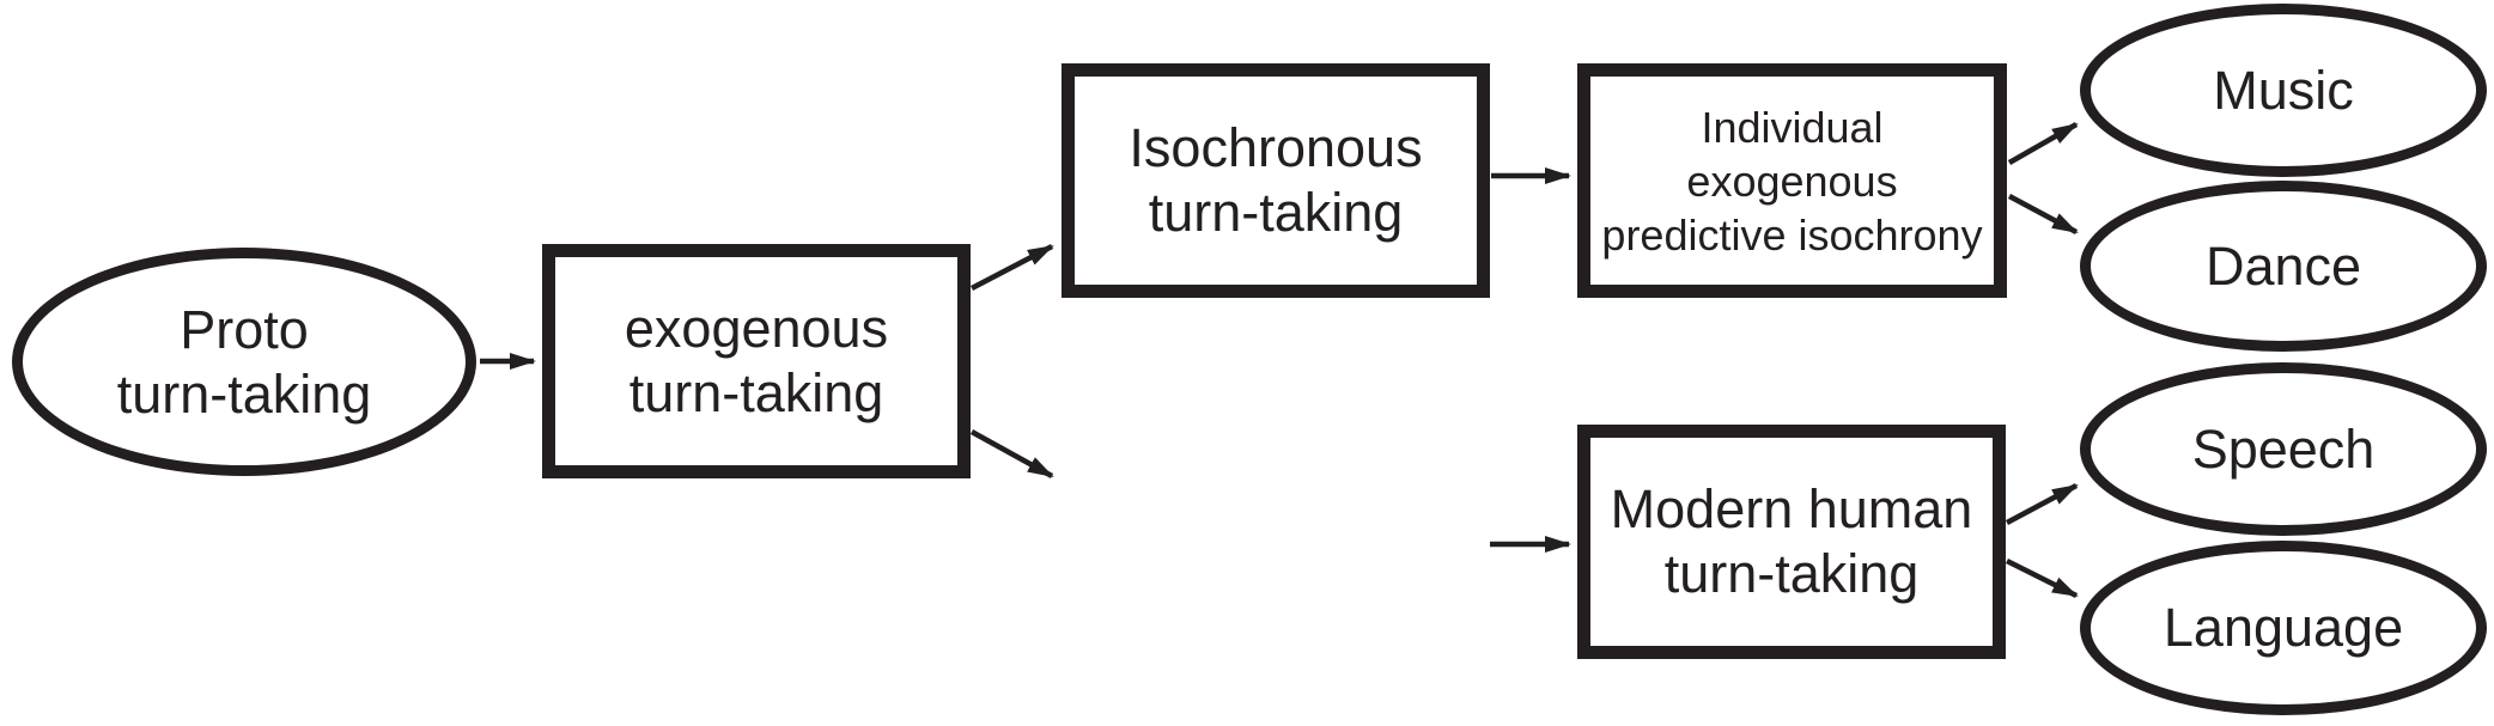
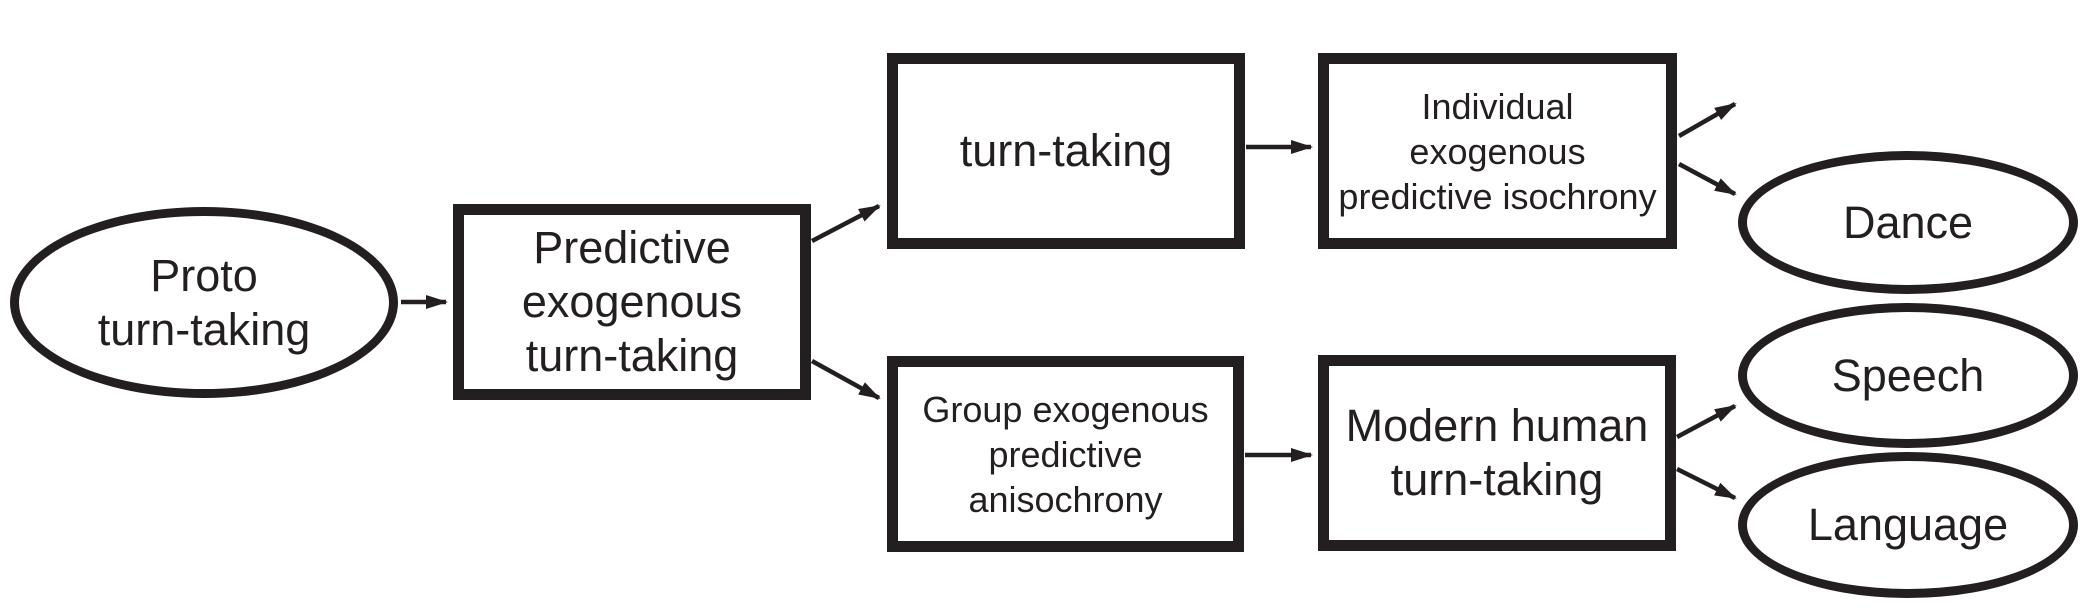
  Proto
  turn-taking
+ Predictive
  exogenous
  turn-taking
- Isochronous
  turn-taking
  Individual
  exogenous
  predictive isochrony
+ Group exogenous
+ predictive
+ anisochrony
  Modern human
  turn-taking
- Music
  Dance
  Speech
  Language
